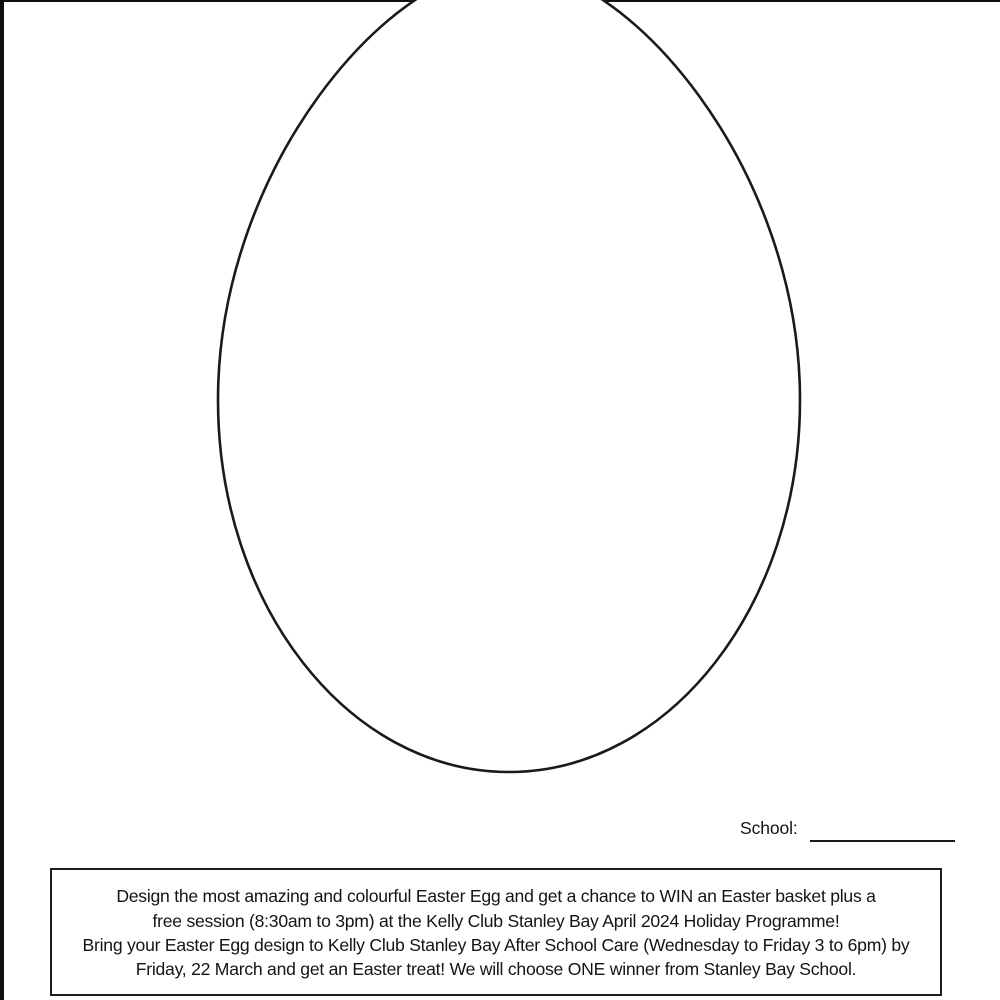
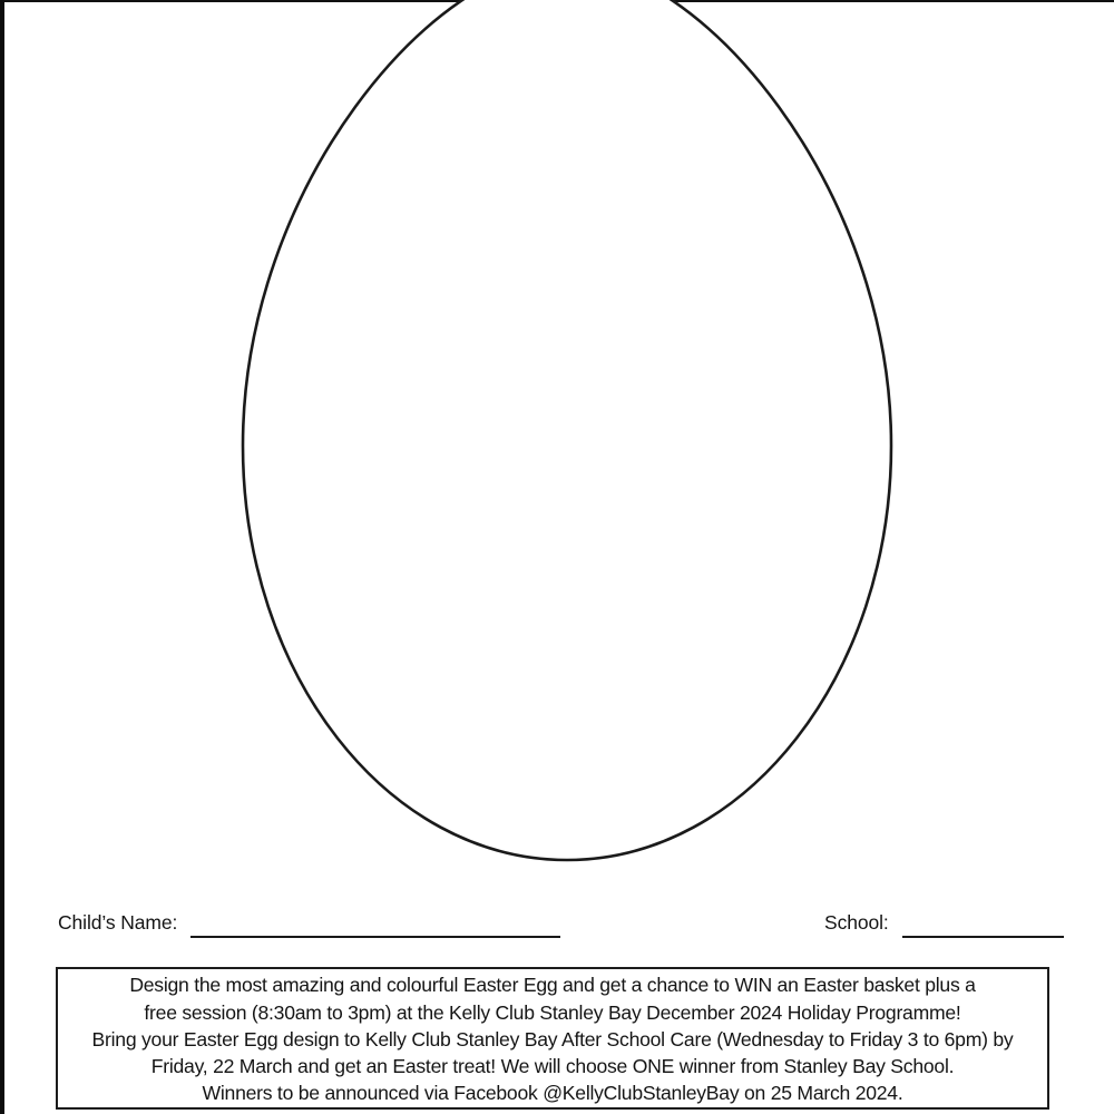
+ Child’s Name:
  School:
  Design the most amazing and colourful Easter Egg and get a chance to WIN an Easter basket plus a
- free session (8:30am to 3pm) at the Kelly Club Stanley Bay April 2024 Holiday Programme!
+ free session (8:30am to 3pm) at the Kelly Club Stanley Bay December 2024 Holiday Programme!
  Bring your Easter Egg design to Kelly Club Stanley Bay After School Care (Wednesday to Friday 3 to 6pm) by
  Friday, 22 March and get an Easter treat! We will choose ONE winner from Stanley Bay School.
+ Winners to be announced via Facebook @KellyClubStanleyBay on 25 March 2024.
